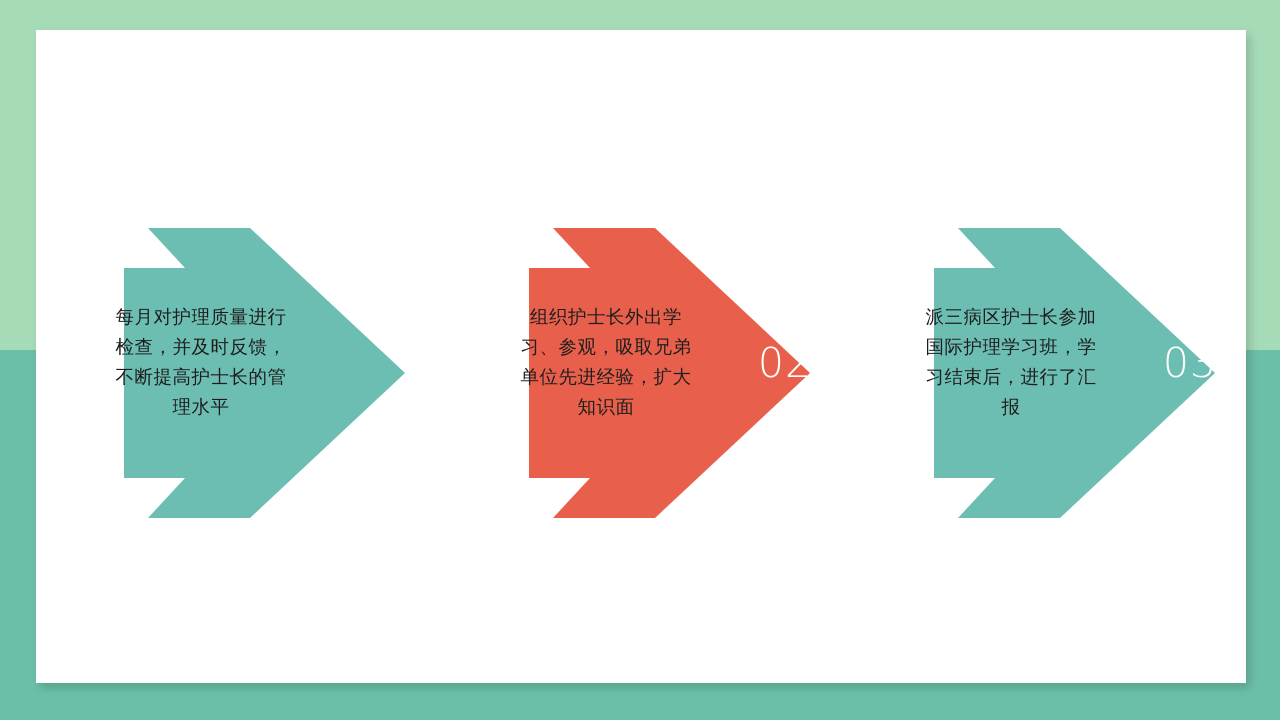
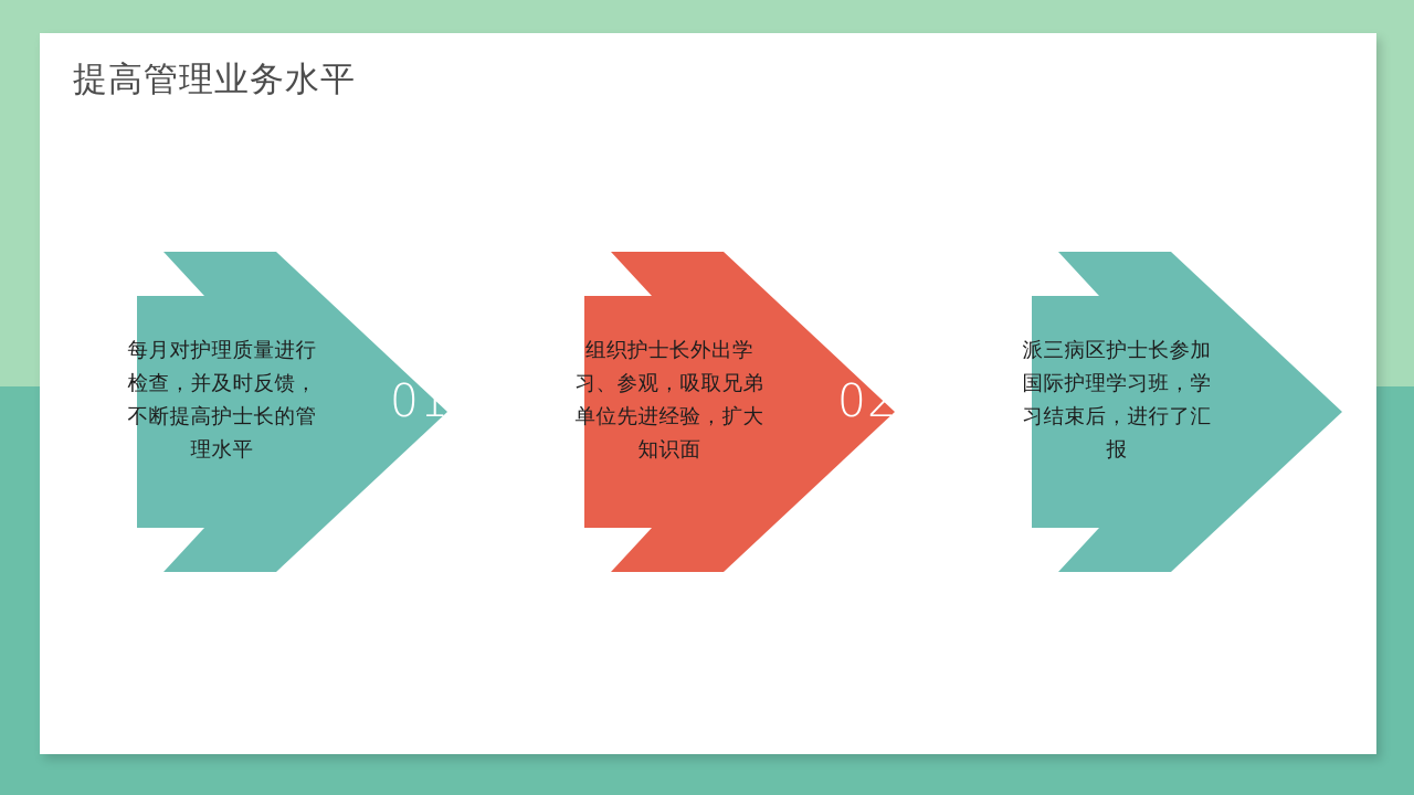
+ 提高管理业务水平
+ 01
  每月对护理质量进行检查，并及时反馈，不断提高护士长的管理水平
  02
  组织护士长外出学习、参观，吸取兄弟单位先进经验，扩大知识面
- 03
  派三病区护士长参加国际护理学习班，学习结束后，进行了汇报
